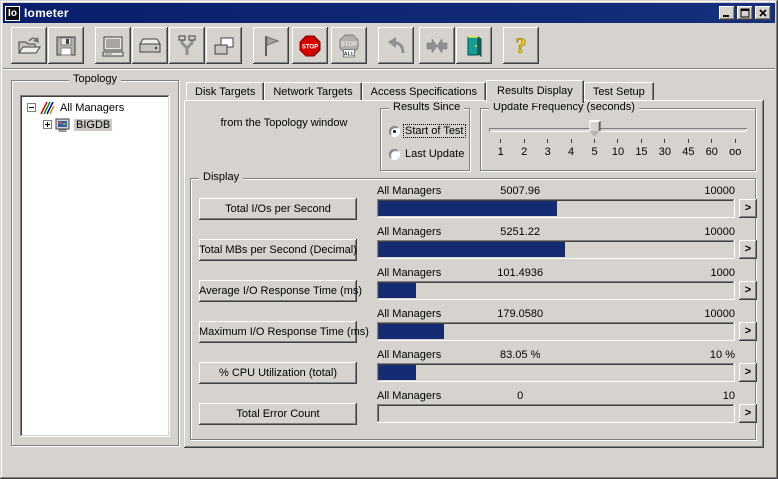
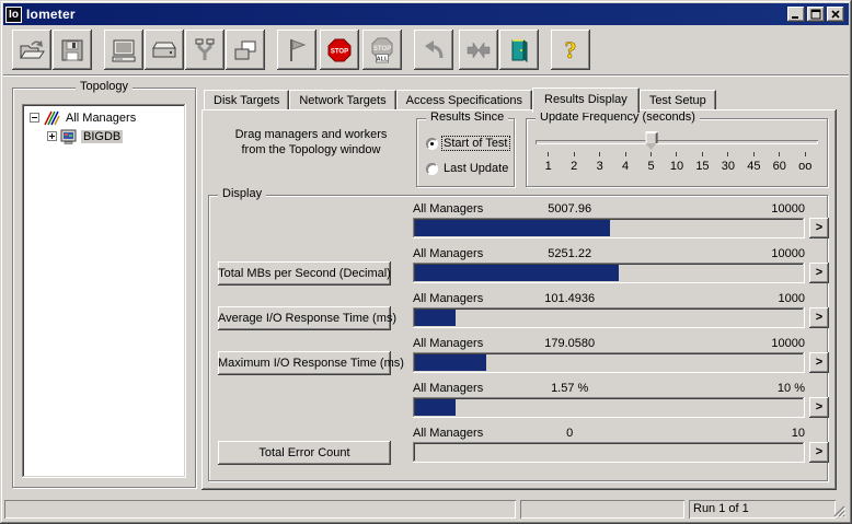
  Io
  Iometer
  ?
  Topology
  All Managers
  BIGDB
  Disk Targets
  Network Targets
  Access Specifications
  Results Display
  Test Setup
+ Drag managers and workers
  from the Topology window
  Results Since
  Start of Test
  Last Update
  Update Frequency (seconds)
  1
  2
  3
  4
  5
  10
  15
  30
  45
  60
  oo
  Display
- Total I/Os per Second
  All Managers
  5007.96
  10000
  >
  Total MBs per Second (Decimal)
  All Managers
  5251.22
  10000
  >
  Average I/O Response Time (ms)
  All Managers
  101.4936
  1000
  >
  Maximum I/O Response Time (ms)
  All Managers
  179.0580
  10000
  >
- % CPU Utilization (total)
  All Managers
- 83.05 %
+ 1.57 %
  10 %
  >
  Total Error Count
  All Managers
  0
  10
  >
+ Run 1 of 1
